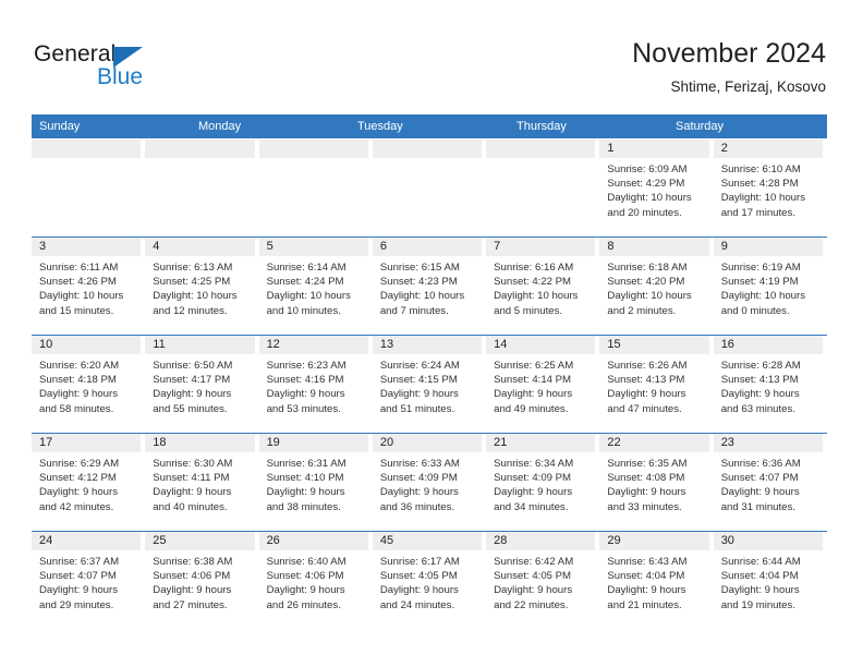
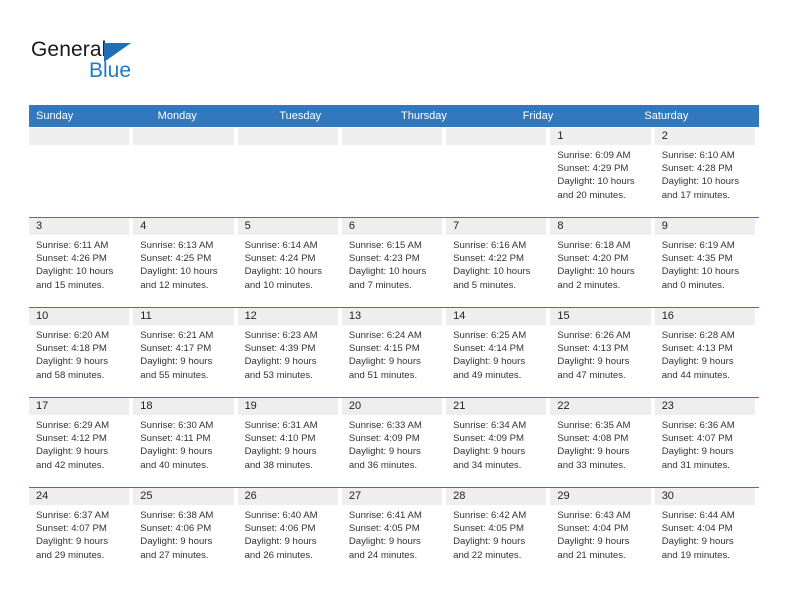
  General
  Blue
- November 2024
- Shtime, Ferizaj, Kosovo
  Sunday
  Monday
  Tuesday
  Thursday
+ Friday
  Saturday
  1
  Sunrise: 6:09 AM
  Sunset: 4:29 PM
  Daylight: 10 hours
  and 20 minutes.
  2
  Sunrise: 6:10 AM
  Sunset: 4:28 PM
  Daylight: 10 hours
  and 17 minutes.
  3
  Sunrise: 6:11 AM
  Sunset: 4:26 PM
  Daylight: 10 hours
  and 15 minutes.
  4
  Sunrise: 6:13 AM
  Sunset: 4:25 PM
  Daylight: 10 hours
  and 12 minutes.
  5
  Sunrise: 6:14 AM
  Sunset: 4:24 PM
  Daylight: 10 hours
  and 10 minutes.
  6
  Sunrise: 6:15 AM
  Sunset: 4:23 PM
  Daylight: 10 hours
  and 7 minutes.
  7
  Sunrise: 6:16 AM
  Sunset: 4:22 PM
  Daylight: 10 hours
  and 5 minutes.
  8
  Sunrise: 6:18 AM
  Sunset: 4:20 PM
  Daylight: 10 hours
  and 2 minutes.
  9
  Sunrise: 6:19 AM
- Sunset: 4:19 PM
+ Sunset: 4:35 PM
  Daylight: 10 hours
  and 0 minutes.
  10
  Sunrise: 6:20 AM
  Sunset: 4:18 PM
  Daylight: 9 hours
  and 58 minutes.
  11
- Sunrise: 6:50 AM
+ Sunrise: 6:21 AM
  Sunset: 4:17 PM
  Daylight: 9 hours
  and 55 minutes.
  12
  Sunrise: 6:23 AM
- Sunset: 4:16 PM
+ Sunset: 4:39 PM
  Daylight: 9 hours
  and 53 minutes.
  13
  Sunrise: 6:24 AM
  Sunset: 4:15 PM
  Daylight: 9 hours
  and 51 minutes.
  14
  Sunrise: 6:25 AM
  Sunset: 4:14 PM
  Daylight: 9 hours
  and 49 minutes.
  15
  Sunrise: 6:26 AM
  Sunset: 4:13 PM
  Daylight: 9 hours
  and 47 minutes.
  16
  Sunrise: 6:28 AM
  Sunset: 4:13 PM
  Daylight: 9 hours
- and 63 minutes.
+ and 44 minutes.
  17
  Sunrise: 6:29 AM
  Sunset: 4:12 PM
  Daylight: 9 hours
  and 42 minutes.
  18
  Sunrise: 6:30 AM
  Sunset: 4:11 PM
  Daylight: 9 hours
  and 40 minutes.
  19
  Sunrise: 6:31 AM
  Sunset: 4:10 PM
  Daylight: 9 hours
  and 38 minutes.
  20
  Sunrise: 6:33 AM
  Sunset: 4:09 PM
  Daylight: 9 hours
  and 36 minutes.
  21
  Sunrise: 6:34 AM
  Sunset: 4:09 PM
  Daylight: 9 hours
  and 34 minutes.
  22
  Sunrise: 6:35 AM
  Sunset: 4:08 PM
  Daylight: 9 hours
  and 33 minutes.
  23
  Sunrise: 6:36 AM
  Sunset: 4:07 PM
  Daylight: 9 hours
  and 31 minutes.
  24
  Sunrise: 6:37 AM
  Sunset: 4:07 PM
  Daylight: 9 hours
  and 29 minutes.
  25
  Sunrise: 6:38 AM
  Sunset: 4:06 PM
  Daylight: 9 hours
  and 27 minutes.
  26
  Sunrise: 6:40 AM
  Sunset: 4:06 PM
  Daylight: 9 hours
  and 26 minutes.
- 45
+ 27
- Sunrise: 6:17 AM
+ Sunrise: 6:41 AM
  Sunset: 4:05 PM
  Daylight: 9 hours
  and 24 minutes.
  28
  Sunrise: 6:42 AM
  Sunset: 4:05 PM
  Daylight: 9 hours
  and 22 minutes.
  29
  Sunrise: 6:43 AM
  Sunset: 4:04 PM
  Daylight: 9 hours
  and 21 minutes.
  30
  Sunrise: 6:44 AM
  Sunset: 4:04 PM
  Daylight: 9 hours
  and 19 minutes.
